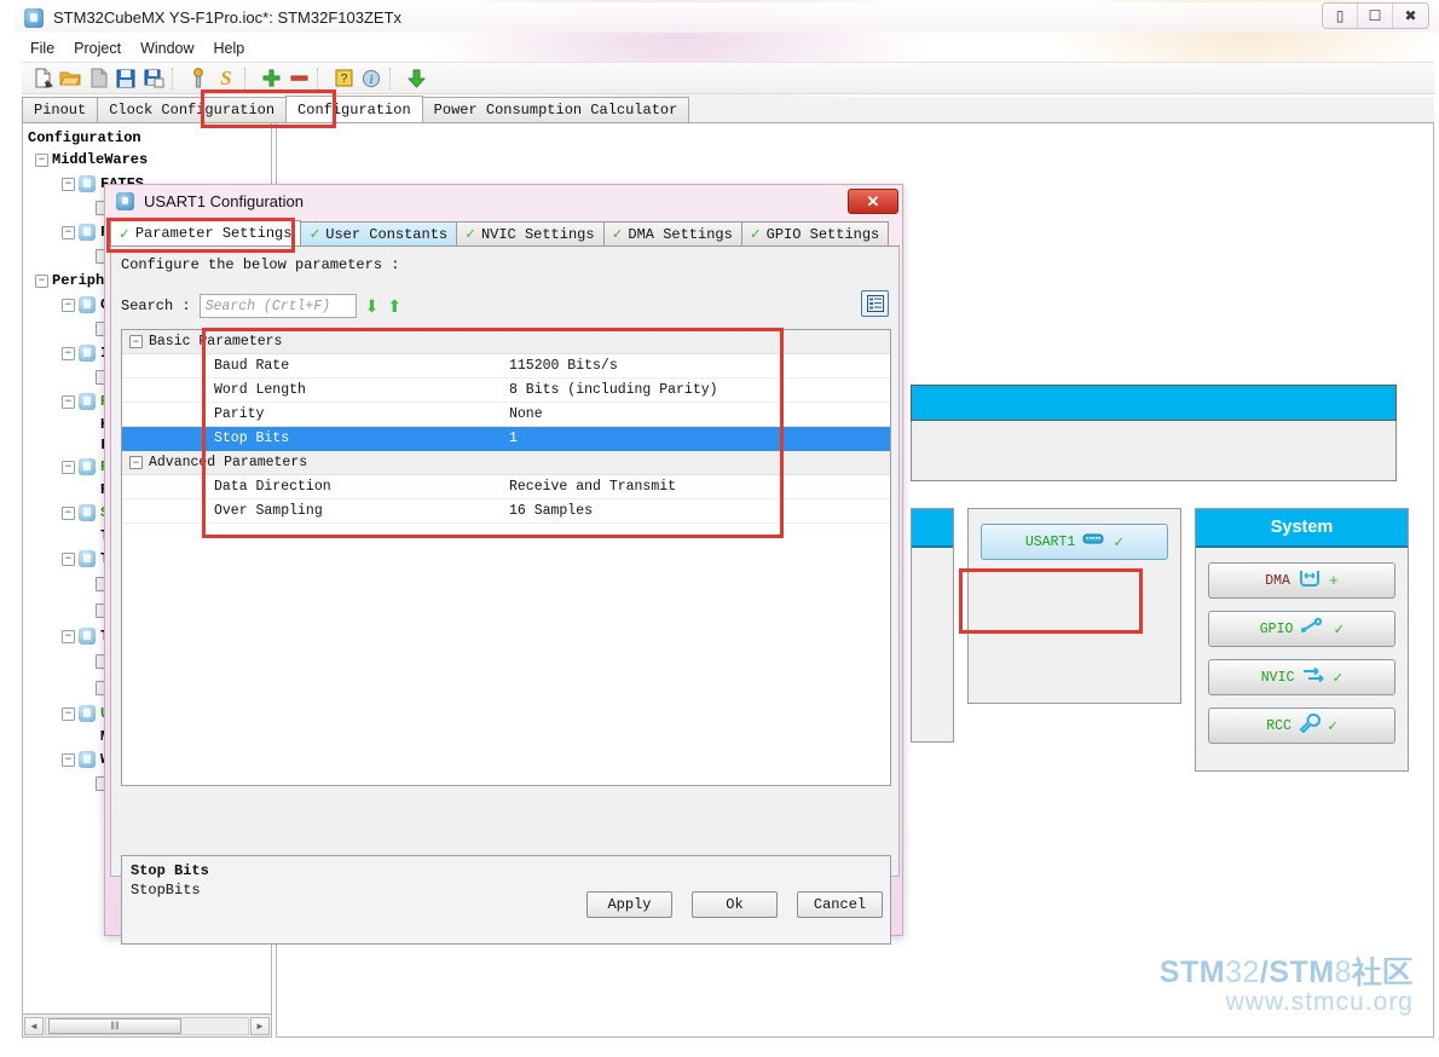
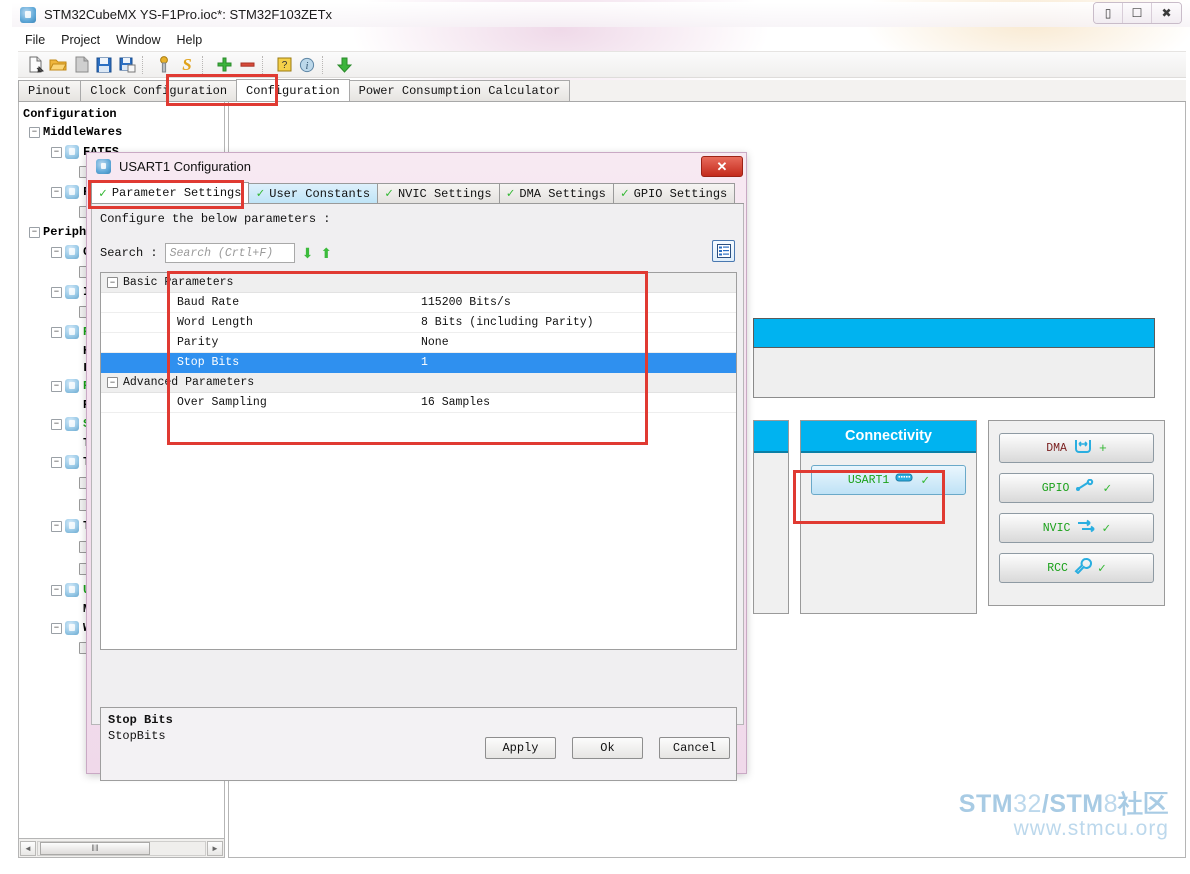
  STM32CubeMX YS-F1Pro.ioc*: STM32F103ZETx
  ▯
  ☐
  ✖
  File
  Project
  Window
  Help
  S
  ?
  i
  Pinout
  Clock Configuration
  Configuration
  Power Consumption Calculator
  Configuration
  −
  MiddleWares
  −
  −
  −
  Periph
  −
  −
  −
  −
  −
  −
  −
  −
  −
  ◄
  ‖‖
  ►
+ Connectivity
  USART1
  ✓
- System
  DMA
  +
  GPIO
  ✓
  NVIC
  ✓
  RCC
  ✓
  STM32/STM8社区
  www.stmcu.org
  USART1 Configuration
  ✕
  ✓
  Parameter Settings
  ✓
  User Constants
  ✓
  NVIC Settings
  ✓
  DMA Settings
  ✓
  GPIO Settings
  Configure the below parameters :
  Search :
  Search (Crtl+F)
  ⬇
  ⬆
  −
  Basic Parameters
  Baud Rate
  115200 Bits/s
  Word Length
  8 Bits (including Parity)
  Parity
  None
  Stop Bits
  1
  −
  Advanced Parameters
- Data Direction
- Receive and Transmit
  Over Sampling
  16 Samples
  Stop Bits
  StopBits
  Apply
  Ok
  Cancel
